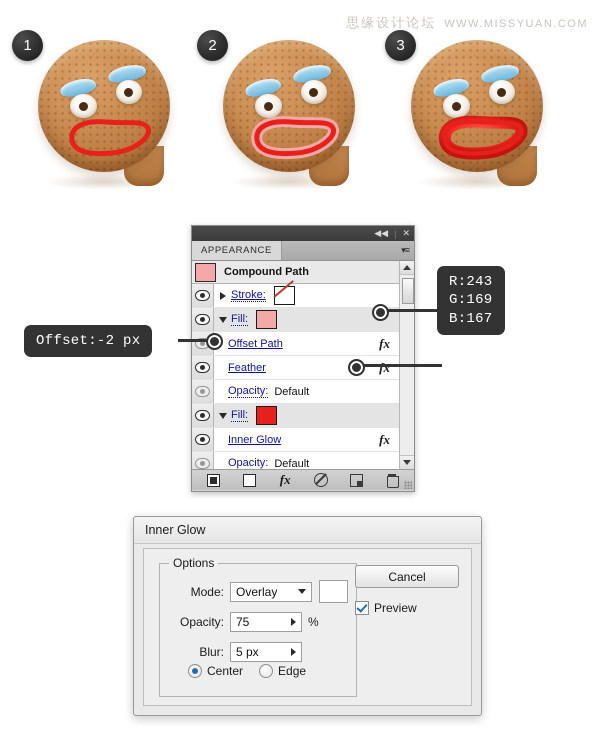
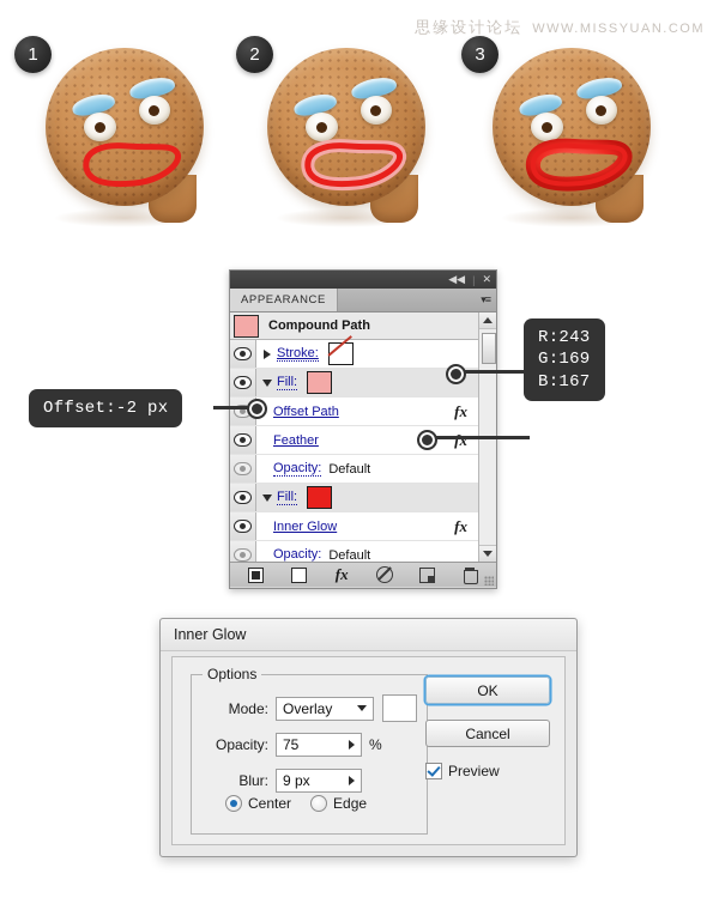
  思缘设计论坛
  WWW.MISSYUAN.COM
  1
  2
  3
  ◀◀
  |
  ✕
  APPEARANCE
  ▾≡
  Compound Path
  Stroke:
  Fill:
  Offset Path
  fx
  Feather
  fx
  Opacity:
  Default
  Fill:
  Inner Glow
  fx
  Opacity:
  Default
  fx
  Offset:-2 px
  R:243
  G:169
  B:167
  Inner Glow
  Options
  Mode:
  Overlay
  Opacity:
  75
  %
  Blur:
- 5 px
+ 9 px
  Center
  Edge
+ OK
  Cancel
  Preview
